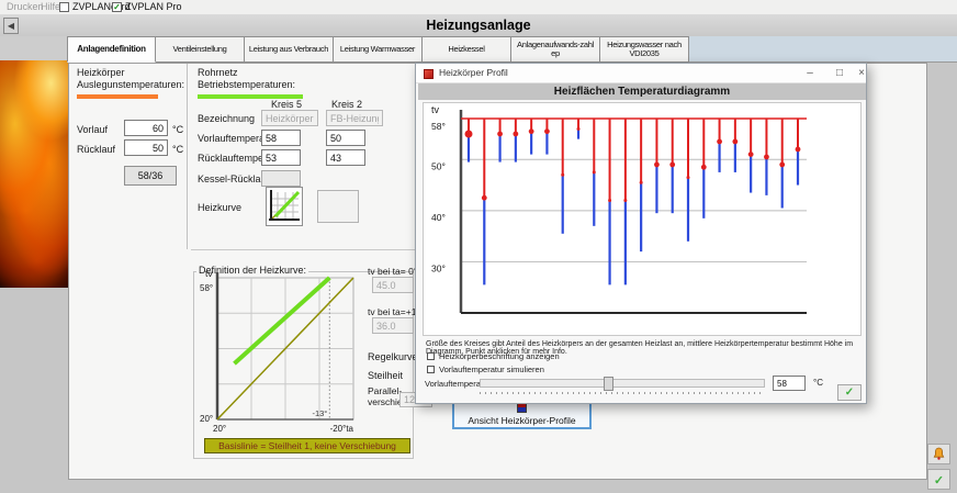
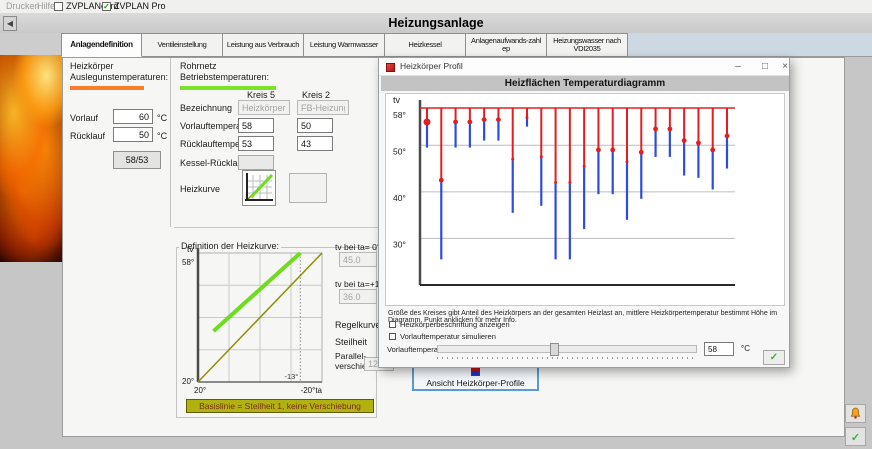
  Drucken
  Hilfe
  ZVPLANrd
  ✓
  ZVPLAN Pro
  ◀
  Heizungsanlage
  Anlagendefinition
  Ventileinstellung
  Leistung aus Verbrauch
  Leistung Warmwasser
  Heizkessel
  Anlagenaufwands-zahl ep
  Heizungswasser nach VDI2035
  Heizkörper
  Auslegunstemperaturen:
  Vorlauf
  60
  °C
  Rücklauf
  50
  °C
- 58/36
+ 58/53
  Rohrnetz
  Betriebstemperaturen:
  Kreis 5
  Kreis 2
  Bezeichnung
  Heizkörper
  FB-Heizun
  Vorlauftemper
  58
  50
  53
  43
  Kessel-Rückla
  Heizkurve
  Definition der Heizkurve:
  tv
  58°
  20°
  20°
  -20°ta
  -13°
  Basislinie = Steilheit 1, keine Verschiebung
  tv bei ta= 0
  45.0
  tv bei ta=+
  36.0
  Regelkurv
  Steilheit
  Parallel-verschi
  Ansicht Heizkörper-Profile
  ✓
  Heizkörper Profil
  –
  □
  ×
  Heizflächen Temperaturdiagramm
  tv
  58°
  50°
  40°
  30°
  Heizkörperbeschriftung anzeigen
  Vorlauftemperatur simulieren
  Vorlauftempera
  58
  °C
  ✓
